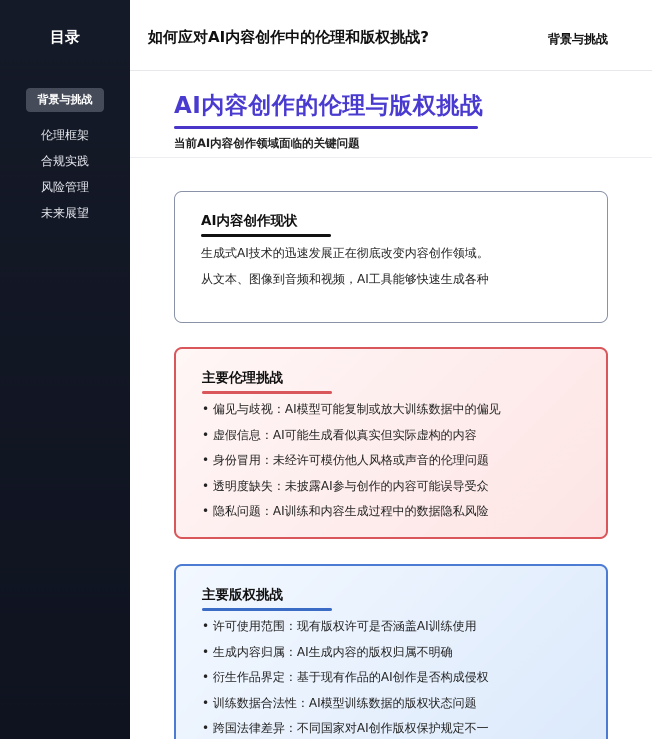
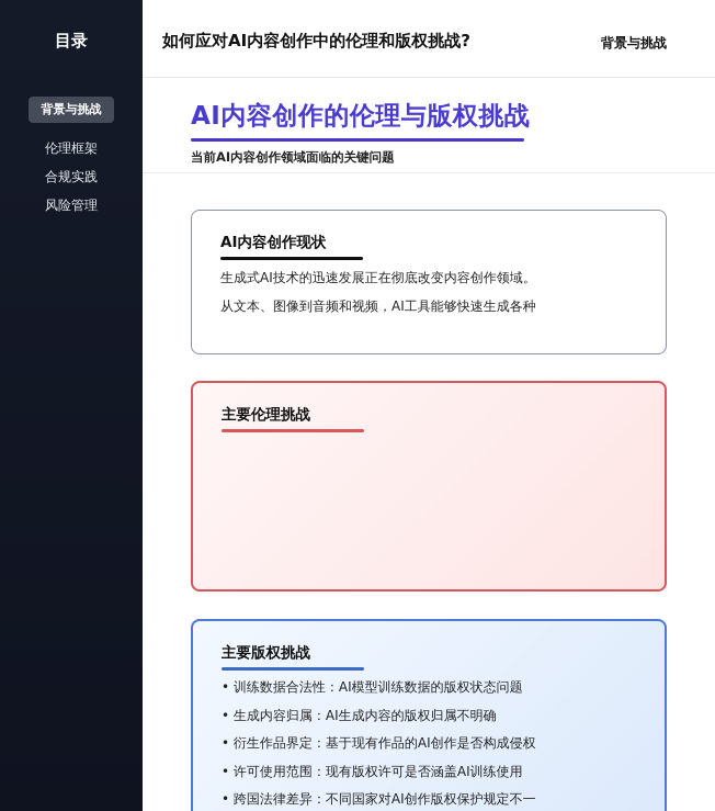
  目录
  背景与挑战
  伦理框架
  合规实践
  风险管理
- 未来展望
  如何应对AI内容创作中的伦理和版权挑战?
  背景与挑战
  AI内容创作的伦理与版权挑战
  当前AI内容创作领域面临的关键问题
  AI内容创作现状
  生成式AI技术的迅速发展正在彻底改变内容创作领域。
  从文本、图像到音频和视频，AI工具能够快速生成各种
  主要伦理挑战
- 偏见与歧视：AI模型可能复制或放大训练数据中的偏见
- 虚假信息：AI可能生成看似真实但实际虚构的内容
- 身份冒用：未经许可模仿他人风格或声音的伦理问题
- 透明度缺失：未披露AI参与创作的内容可能误导受众
- 隐私问题：AI训练和内容生成过程中的数据隐私风险
  主要版权挑战
- 许可使用范围：现有版权许可是否涵盖AI训练使用
+ 训练数据合法性：AI模型训练数据的版权状态问题
  生成内容归属：AI生成内容的版权归属不明确
  衍生作品界定：基于现有作品的AI创作是否构成侵权
- 训练数据合法性：AI模型训练数据的版权状态问题
+ 许可使用范围：现有版权许可是否涵盖AI训练使用
  跨国法律差异：不同国家对AI创作版权保护规定不一
